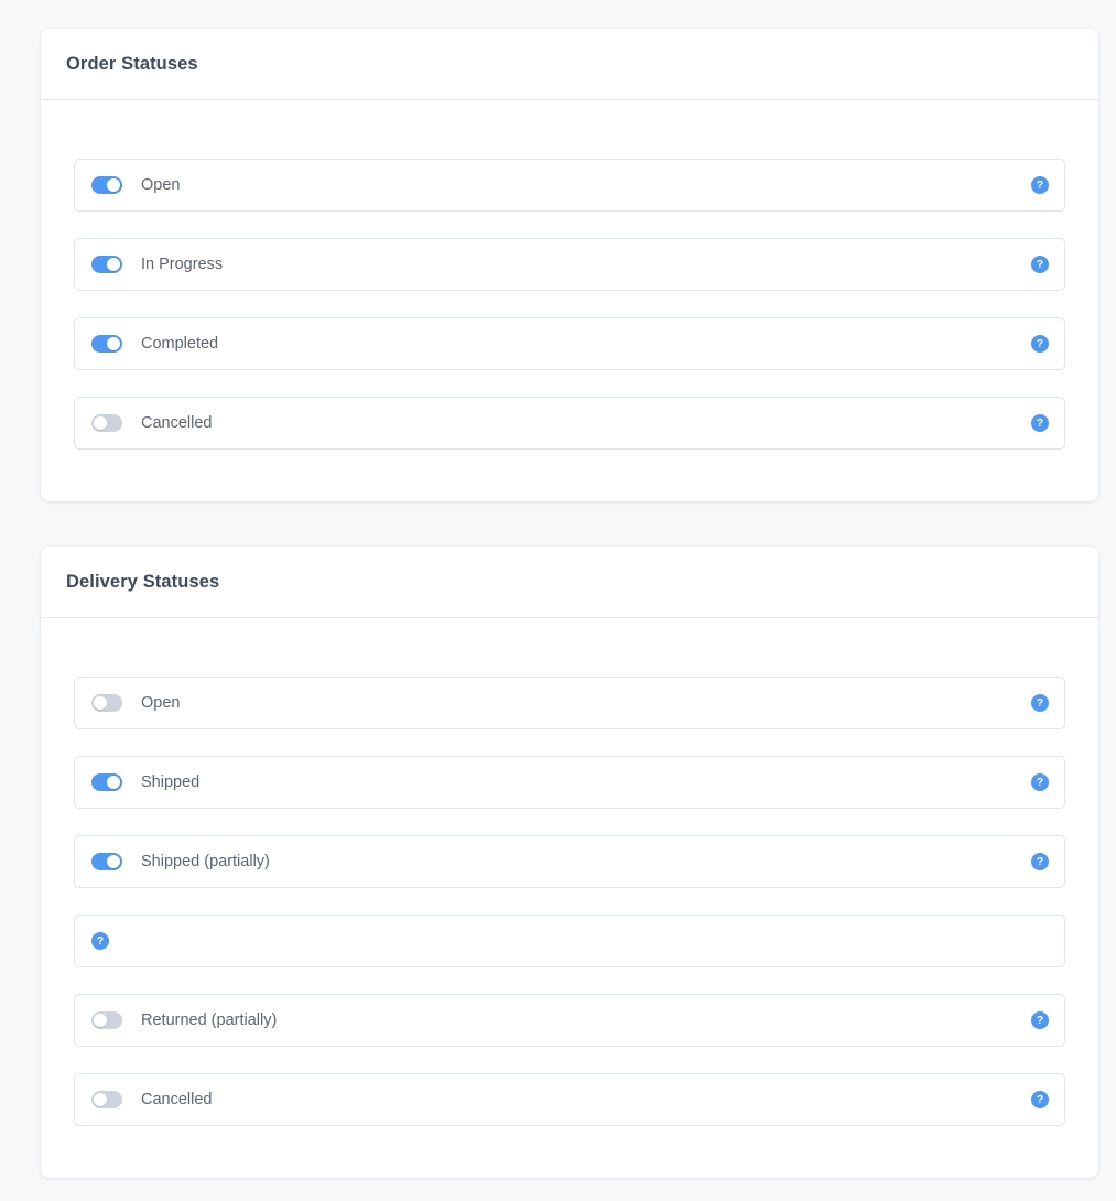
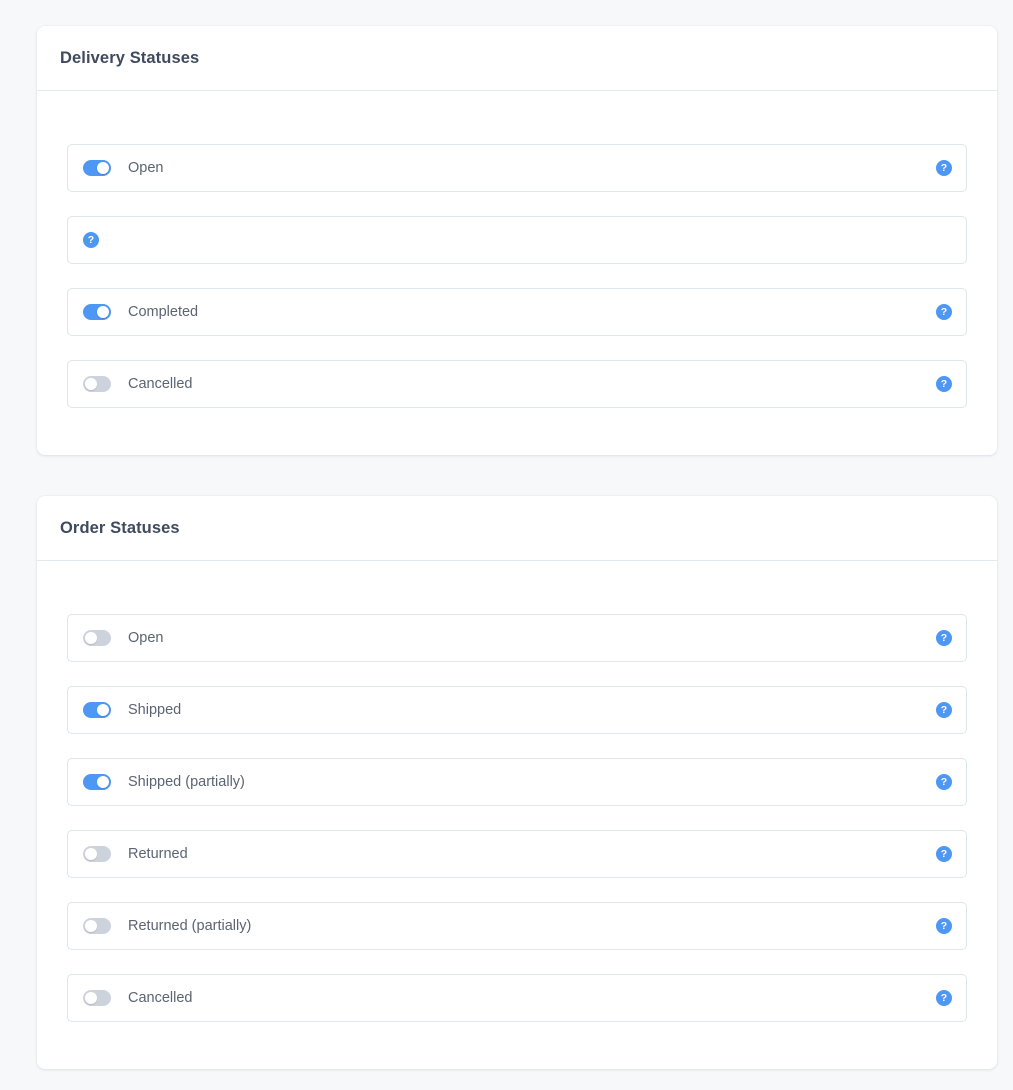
- Order Statuses
+ Delivery Statuses
  Open
  ?
- In Progress
  ?
  Completed
  ?
  Cancelled
  ?
- Delivery Statuses
+ Order Statuses
  Open
  ?
  Shipped
  ?
  Shipped (partially)
  ?
+ Returned
  ?
  Returned (partially)
  ?
  Cancelled
  ?
